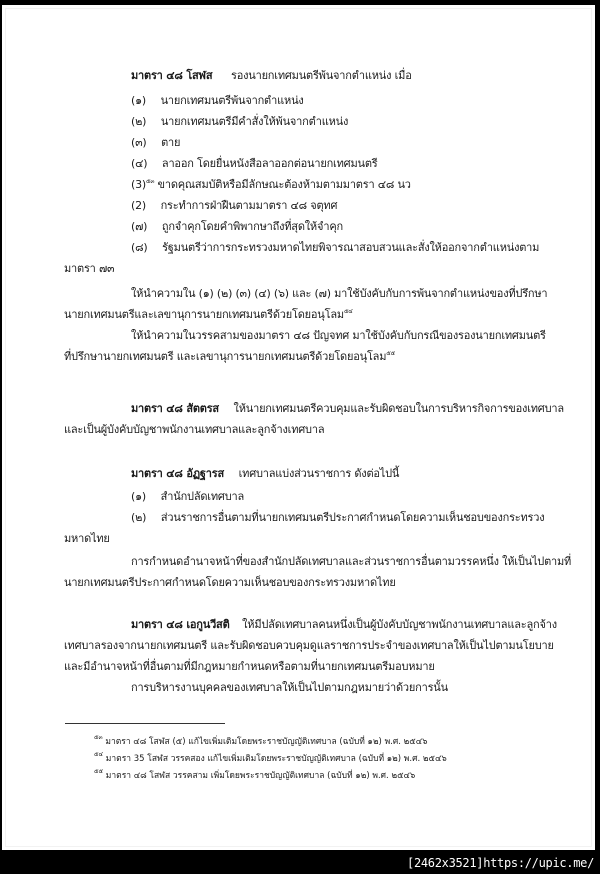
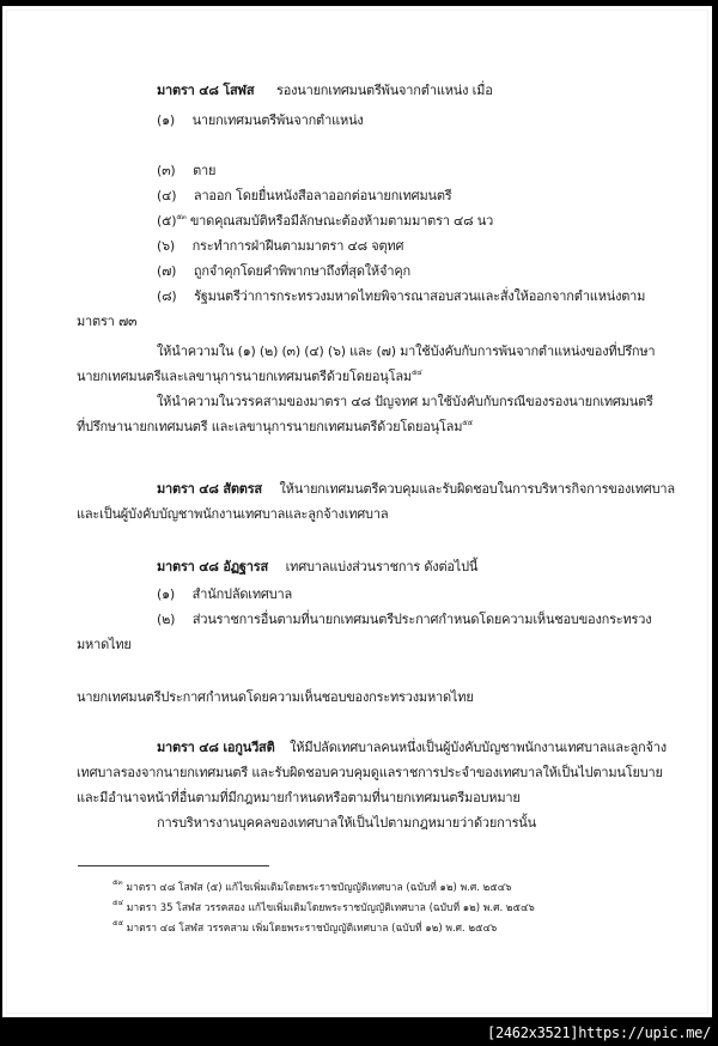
  มาตรา ๔๘ โสฬส รองนายกเทศมนตรีพ้นจากตำแหน่ง เมื่อ
  (๑) นายกเทศมนตรีพ้นจากตำแหน่ง
- (๒) นายกเทศมนตรีมีคำสั่งให้พ้นจากตำแหน่ง
  (๓) ตาย
  (๔) ลาออก โดยยื่นหนังสือลาออกต่อนายกเทศมนตรี
- (3) ขาดคุณสมบัติหรือมีลักษณะต้องห้ามตามมาตรา ๔๘ นว
+ (๕) ขาดคุณสมบัติหรือมีลักษณะต้องห้ามตามมาตรา ๔๘ นว
- (2) กระทำการฝ่าฝืนตามมาตรา ๔๘ จตุทศ
+ (๖) กระทำการฝ่าฝืนตามมาตรา ๔๘ จตุทศ
  (๗) ถูกจำคุกโดยคำพิพากษาถึงที่สุดให้จำคุก
  (๘) รัฐมนตรีว่าการกระทรวงมหาดไทยพิจารณาสอบสวนและสั่งให้ออกจากตำแหน่งตาม
  มาตรา ๗๓
  ให้นำความใน (๑) (๒) (๓) (๔) (๖) และ (๗) มาใช้บังคับกับการพ้นจากตำแหน่งของที่ปรึกษา
  นายกเทศมนตรีและเลขานุการนายกเทศมนตรีด้วยโดยอนุโลม
  ให้นำความในวรรคสามของมาตรา ๔๘ ปัญจทศ มาใช้บังคับกับกรณีของรองนายกเทศมนตรี
  ที่ปรึกษานายกเทศมนตรี และเลขานุการนายกเทศมนตรีด้วยโดยอนุโลม
  มาตรา ๔๘ สัตตรส ให้นายกเทศมนตรีควบคุมและรับผิดชอบในการบริหารกิจการของเทศบาล
  และเป็นผู้บังคับบัญชาพนักงานเทศบาลและลูกจ้างเทศบาล
  มาตรา ๔๘ อัฏฐารส เทศบาลแบ่งส่วนราชการ ดังต่อไปนี้
  (๑) สำนักปลัดเทศบาล
  (๒) ส่วนราชการอื่นตามที่นายกเทศมนตรีประกาศกำหนดโดยความเห็นชอบของกระทรวง
  มหาดไทย
- การกำหนดอำนาจหน้าที่ของสำนักปลัดเทศบาลและส่วนราชการอื่นตามวรรคหนึ่ง ให้เป็นไปตามที่
  นายกเทศมนตรีประกาศกำหนดโดยความเห็นชอบของกระทรวงมหาดไทย
  มาตรา ๔๘ เอกูนวีสติ ให้มีปลัดเทศบาลคนหนึ่งเป็นผู้บังคับบัญชาพนักงานเทศบาลและลูกจ้าง
  เทศบาลรองจากนายกเทศมนตรี และรับผิดชอบควบคุมดูแลราชการประจำของเทศบาลให้เป็นไปตามนโยบาย
  และมีอำนาจหน้าที่อื่นตามที่มีกฎหมายกำหนดหรือตามที่นายกเทศมนตรีมอบหมาย
  การบริหารงานบุคคลของเทศบาลให้เป็นไปตามกฎหมายว่าด้วยการนั้น
  มาตรา ๔๘ โสฬส (๕) แก้ไขเพิ่มเติมโดยพระราชบัญญัติเทศบาล (ฉบับที่ ๑๒) พ.ศ. ๒๕๔๖
  มาตรา 35 โสฬส วรรคสอง แก้ไขเพิ่มเติมโดยพระราชบัญญัติเทศบาล (ฉบับที่ ๑๒) พ.ศ. ๒๕๔๖
  มาตรา ๔๘ โสฬส วรรคสาม เพิ่มโดยพระราชบัญญัติเทศบาล (ฉบับที่ ๑๒) พ.ศ. ๒๕๔๖
  [2462x3521]https://upic.me/
